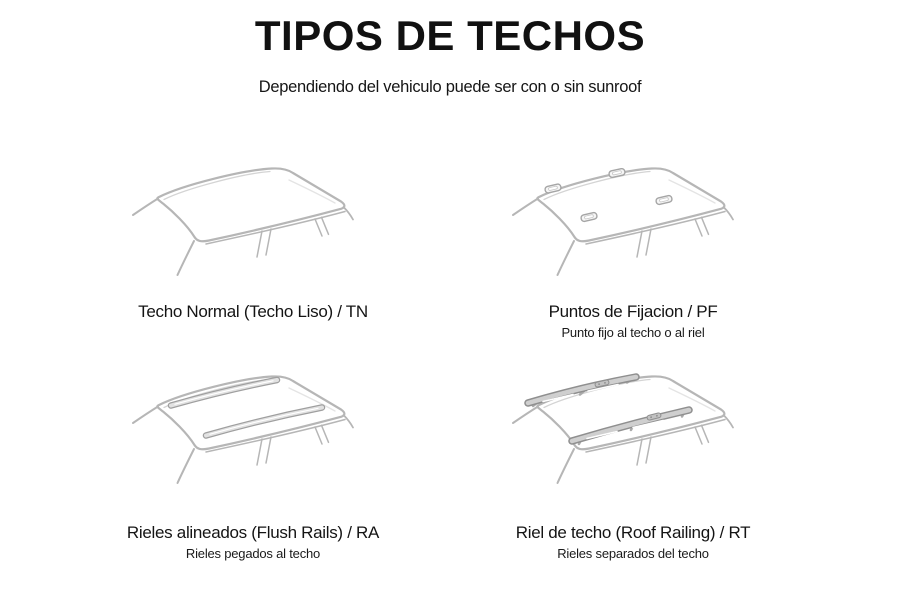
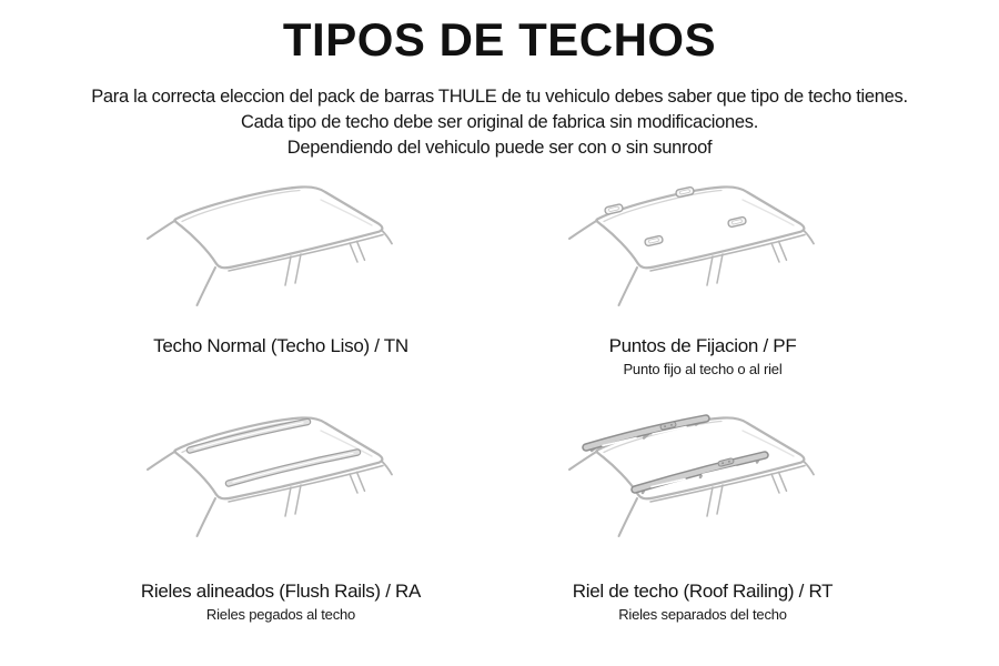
  TIPOS DE TECHOS
+ Para la correcta eleccion del pack de barras THULE de tu vehiculo debes saber que tipo de techo tienes.
+ Cada tipo de techo debe ser original de fabrica sin modificaciones.
  Dependiendo del vehiculo puede ser con o sin sunroof
  Techo Normal (Techo Liso) / TN
  Puntos de Fijacion / PF
  Punto fijo al techo o al riel
  Rieles alineados (Flush Rails) / RA
  Rieles pegados al techo
  Riel de techo (Roof Railing) / RT
  Rieles separados del techo
